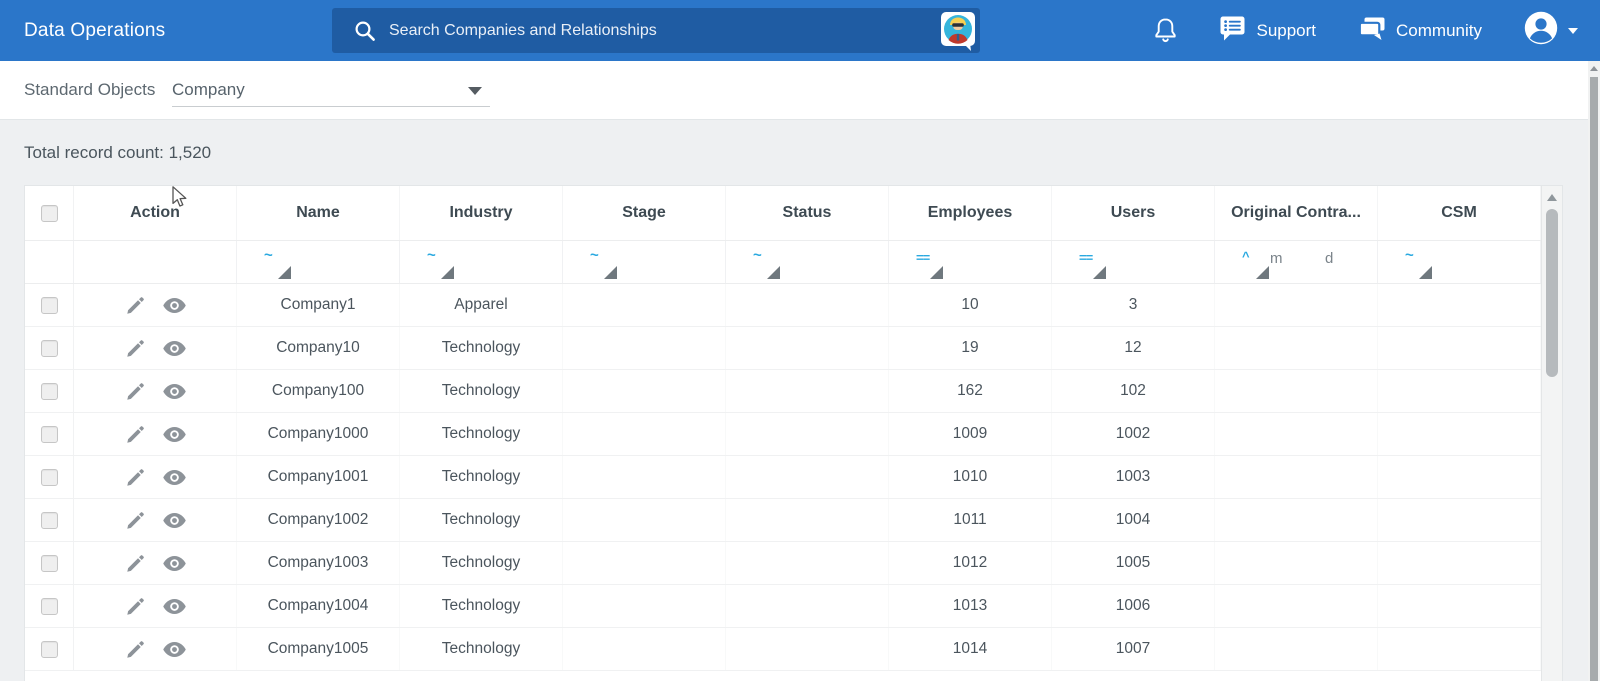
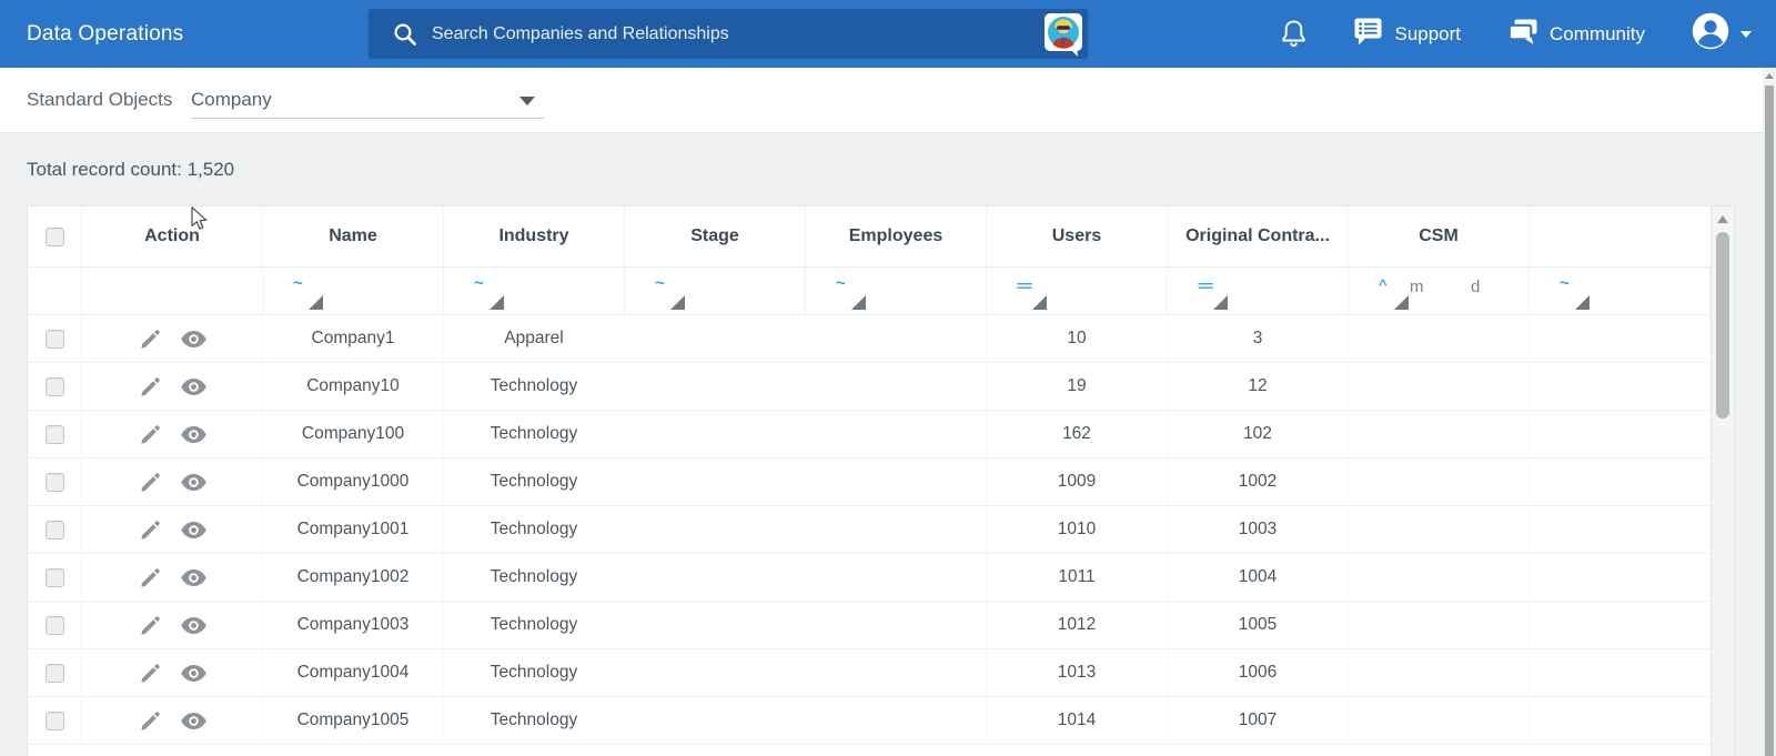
  Data Operations
  Search Companies and Relationships
  Support
  Community
  Standard Objects
  Company
  Total record count: 1,520
  Action
  Name
  Industry
  Stage
- Status
  Employees
  Users
  Original Contra...
  CSM
  ~
  ~
  ~
  ~
  ==
  ==
  ^
  m
  d
  ~
  Company1
  Apparel
  10
  3
  Company10
  Technology
  19
  12
  Company100
  Technology
  162
  102
  Company1000
  Technology
  1009
  1002
  Company1001
  Technology
  1010
  1003
  Company1002
  Technology
  1011
  1004
  Company1003
  Technology
  1012
  1005
  Company1004
  Technology
  1013
  1006
  Company1005
  Technology
  1014
  1007
